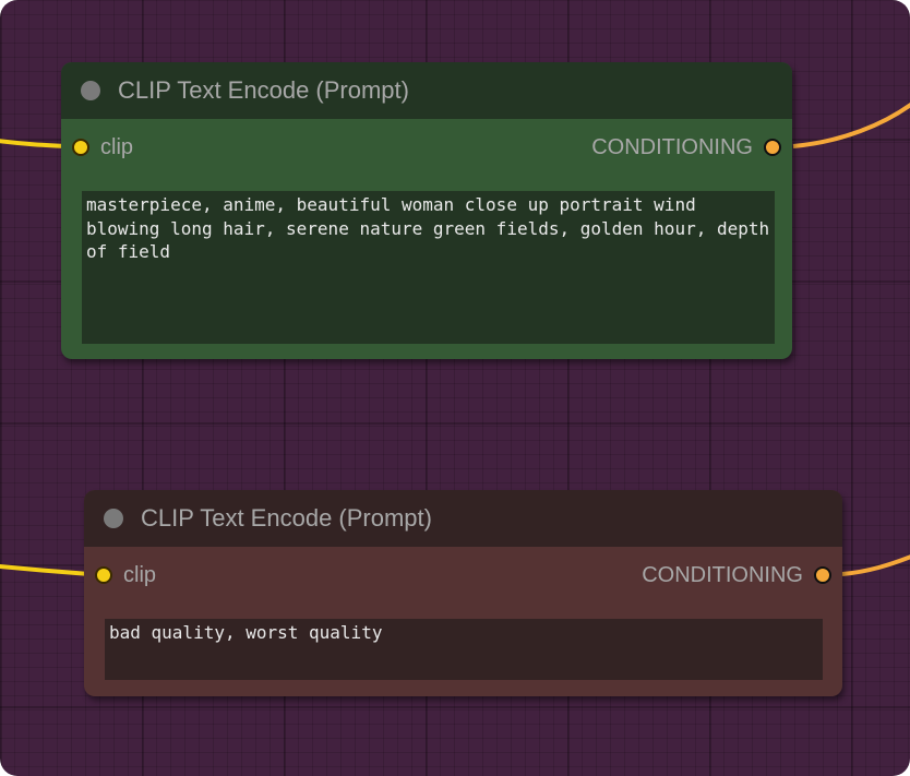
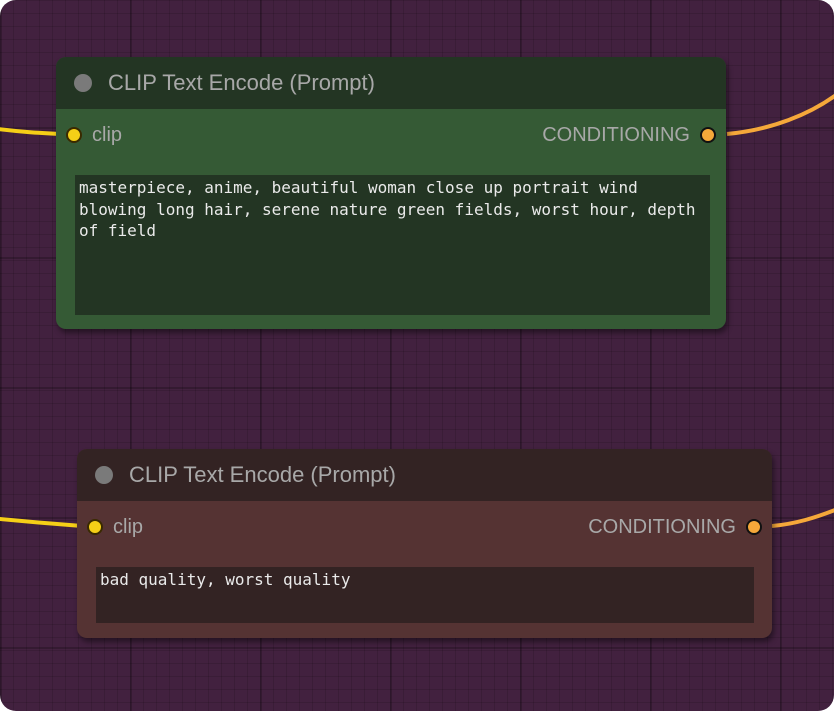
  CLIP Text Encode (Prompt)
  clip
  CONDITIONING
- masterpiece, anime, beautiful woman close up portrait wind blowing long hair, serene nature green fields, golden hour, depth of field
+ masterpiece, anime, beautiful woman close up portrait wind blowing long hair, serene nature green fields, worst hour, depth of field
  CLIP Text Encode (Prompt)
  clip
  CONDITIONING
  bad quality, worst quality
